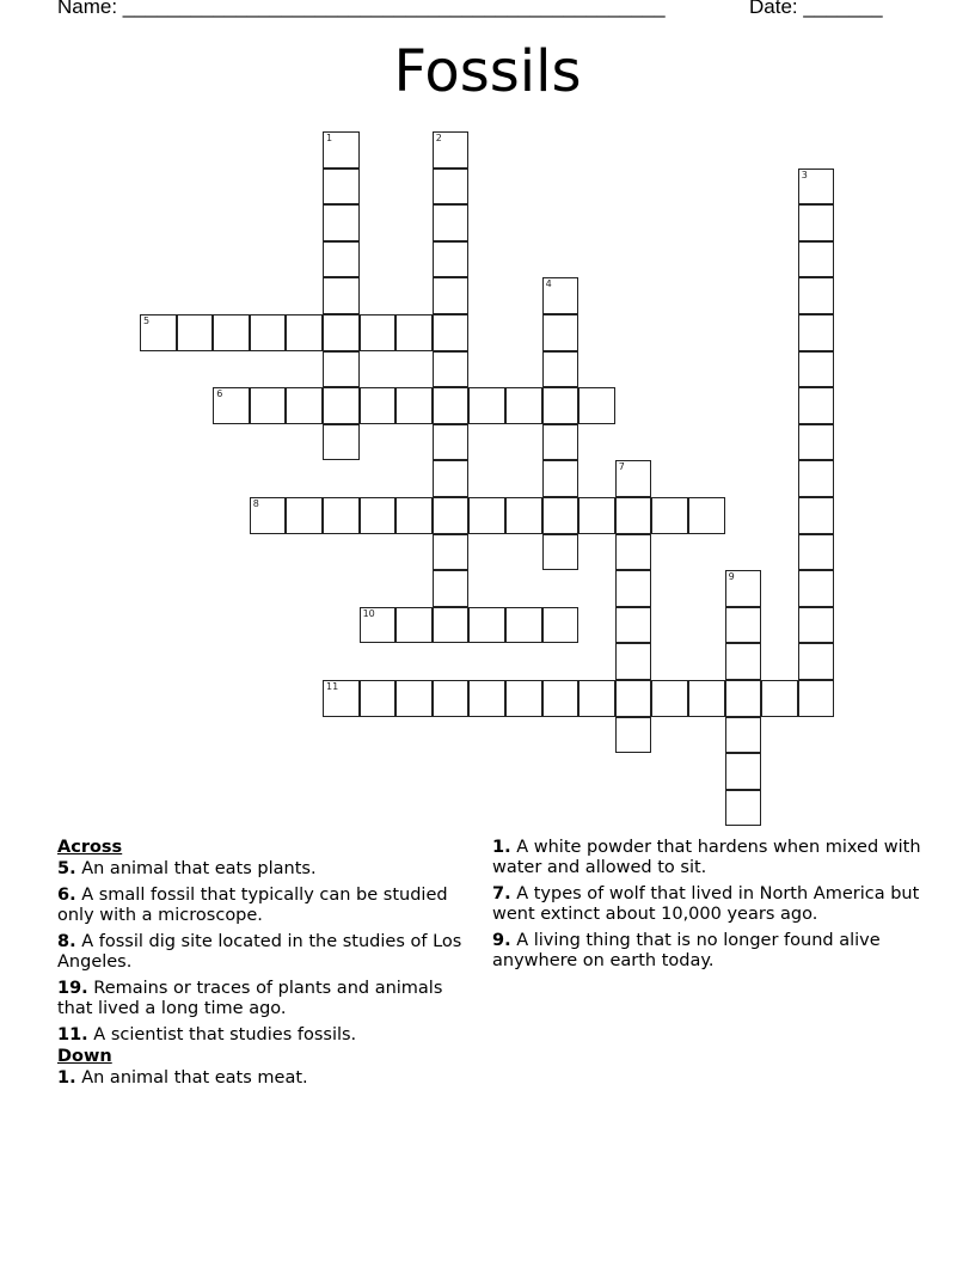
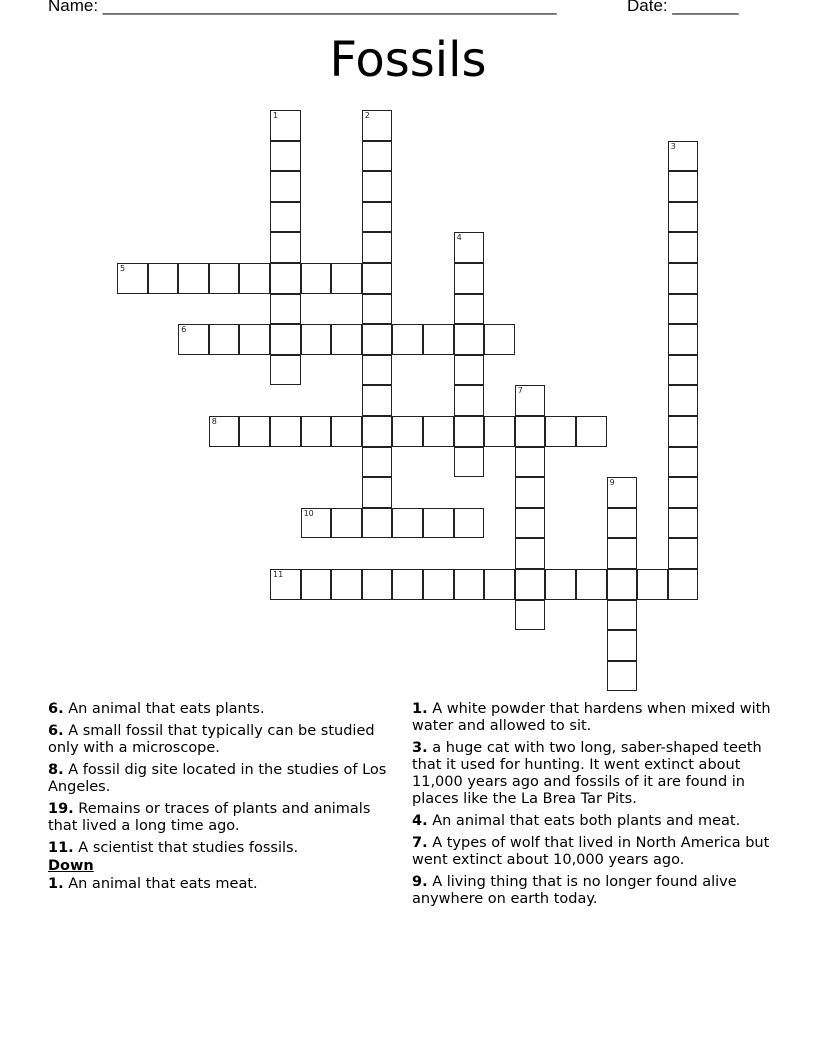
  Name: ________________________________________________
  Date: _______
  Fossils
  1
  2
  3
  4
  5
  6
  7
  8
  9
  10
  11
- Across
- 5. An animal that eats plants.
+ 6. An animal that eats plants.
  6. A small fossil that typically can be studied only with a microscope.
  8. A fossil dig site located in the studies of Los Angeles.
  19. Remains or traces of plants and animals that lived a long time ago.
  11. A scientist that studies fossils.
  Down
  1. An animal that eats meat.
  1. A white powder that hardens when mixed with water and allowed to sit.
+ 3. a huge cat with two long, saber-shaped teeth that it used for hunting. It went extinct about 11,000 years ago and fossils of it are found in places like the La Brea Tar Pits.
+ 4. An animal that eats both plants and meat.
  7. A types of wolf that lived in North America but went extinct about 10,000 years ago.
  9. A living thing that is no longer found alive anywhere on earth today.
